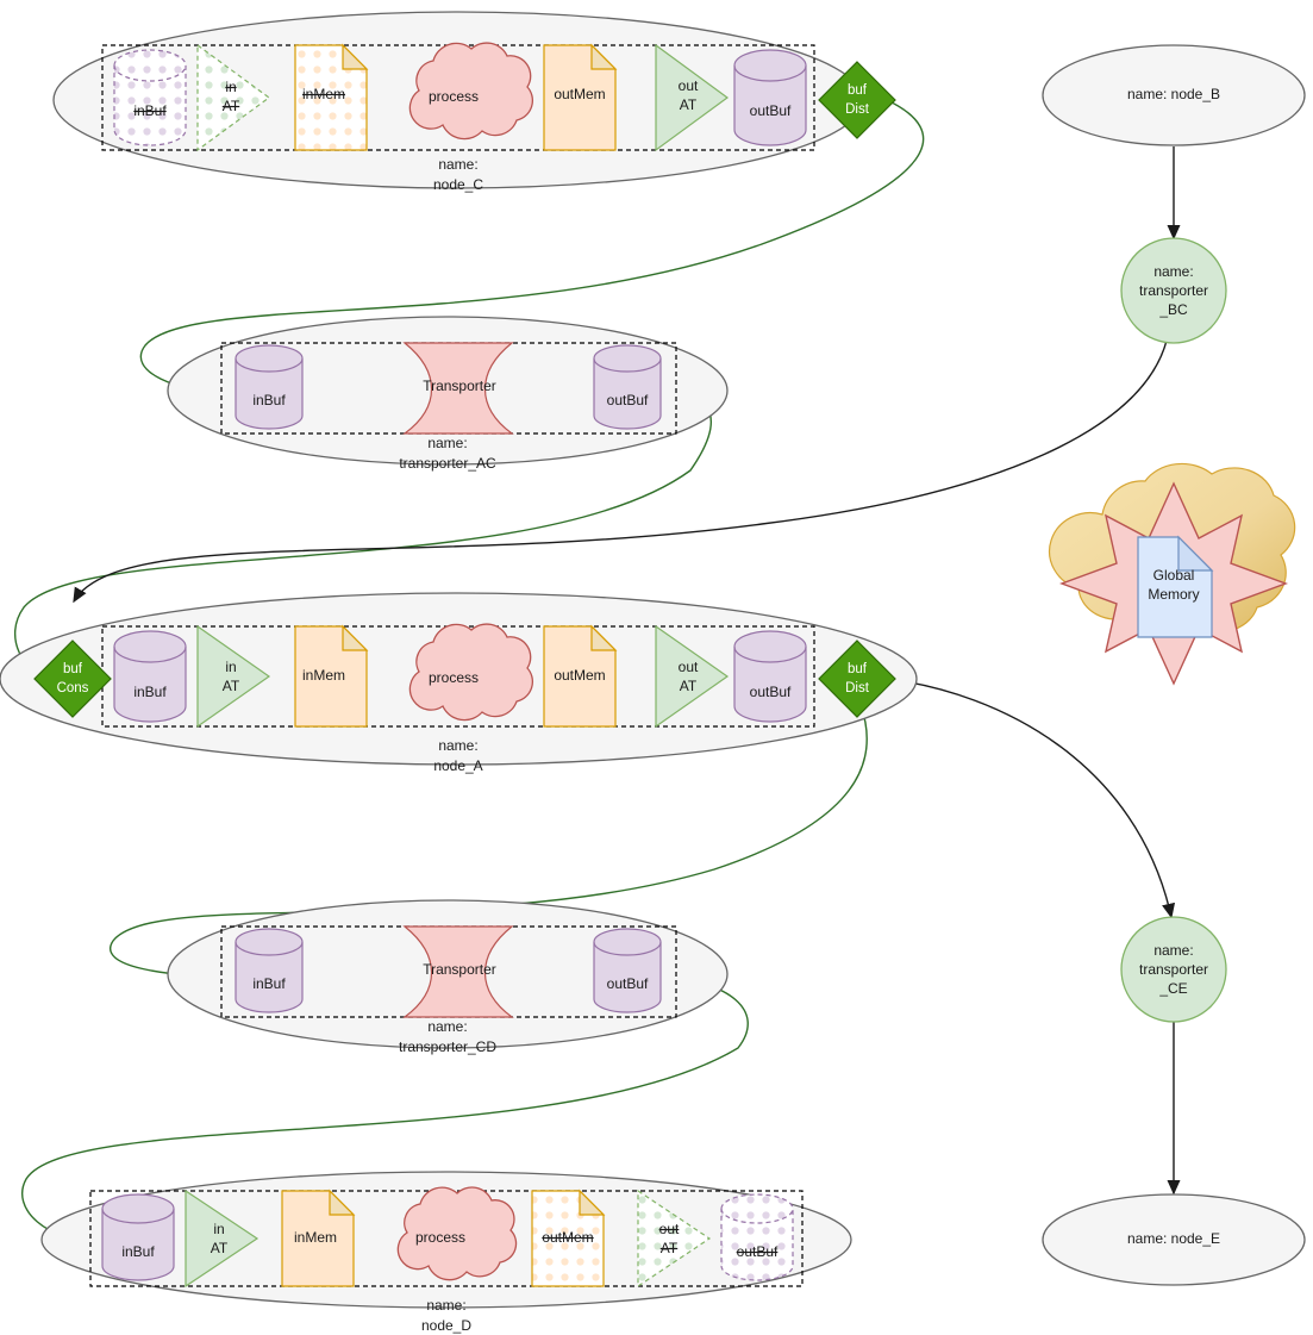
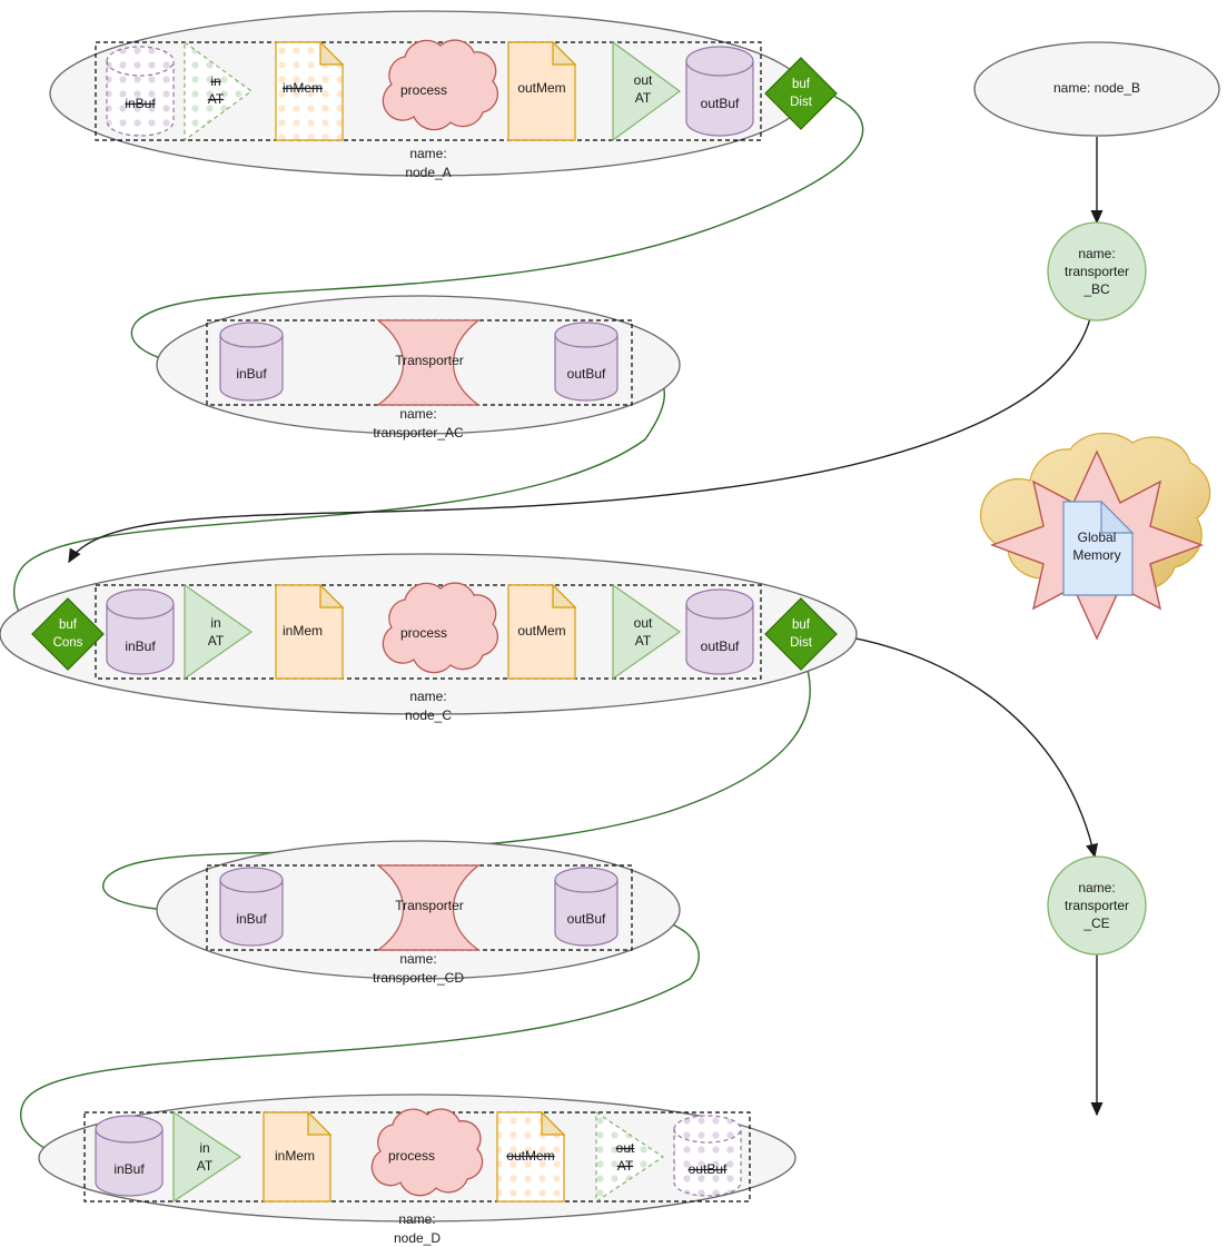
  inBuf
  in
  AT
  inMem
  process
  outMem
  out
  AT
  outBuf
  buf
  Dist
  name:
- node_C
+ node_A
  inBuf
  Transporter
  outBuf
  name:
  transporter_AC
  buf
  Cons
  inBuf
  in
  AT
  inMem
  process
  outMem
  out
  AT
  outBuf
  buf
  Dist
  name:
- node_A
+ node_C
  inBuf
  Transporter
  outBuf
  name:
  transporter_CD
  inBuf
  in
  AT
  inMem
  process
  outMem
  out
  AT
  outBuf
  name:
  node_D
  name: node_B
  name:
  transporter
  _BC
  Global
  Memory
  name:
  transporter
  _CE
- name: node_E
